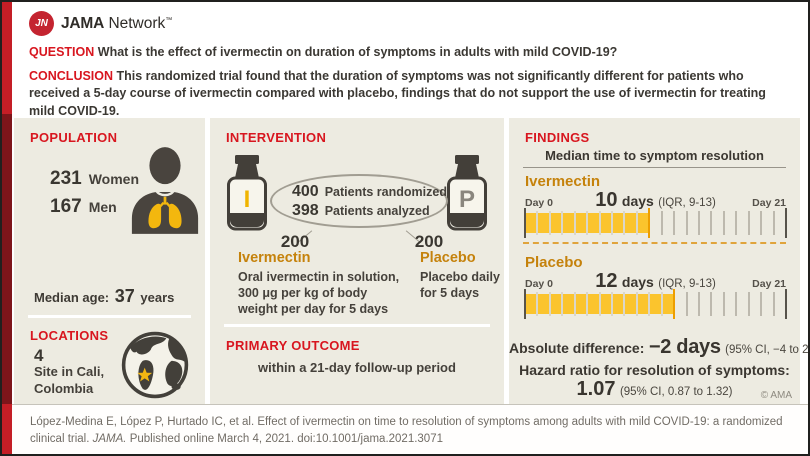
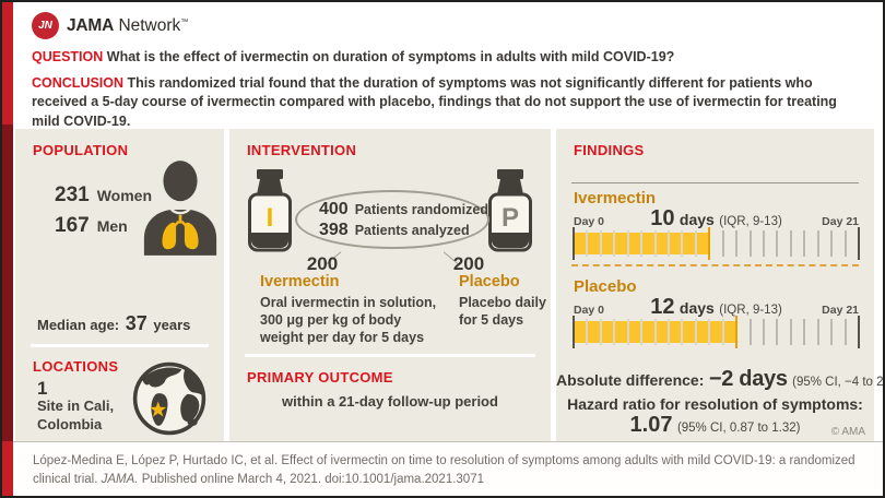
  JN
  JAMA Network
  QUESTION What is the effect of ivermectin on duration of symptoms in adults with mild COVID-19?
  CONCLUSION This randomized trial found that the duration of symptoms was not significantly different for patients who received a 5-day course of ivermectin compared with placebo, findings that do not support the use of ivermectin for treating mild COVID-19.
  POPULATION
  231
  Women
  167
  Men
  Median age: 37 years
  LOCATIONS
- 4
+ 1
  Site in Cali, Colombia
  INTERVENTION
  I
  P
  400
  Patients randomized
  398
  Patients analyzed
  200
  200
  Ivermectin
  Oral ivermectin in solution, 300 μg per kg of body weight per day for 5 days
  Placebo
  Placebo daily for 5 days
  PRIMARY OUTCOME
  within a 21-day follow-up period
  FINDINGS
- Median time to symptom resolution
  Ivermectin
  Day 0
  10 days (IQR, 9-13)
  Day 21
  Placebo
  Day 0
  12 days (IQR, 9-13)
  Day 21
  Absolute difference: −2 days (95% CI, −4 to 2
  Hazard ratio for resolution of symptoms:
  1.07 (95% CI, 0.87 to 1.32)
  © AMA
  López-Medina E, López P, Hurtado IC, et al. Effect of ivermectin on time to resolution of symptoms among adults with mild COVID-19: a randomized clinical trial. JAMA. Published online March 4, 2021. doi:10.1001/jama.2021.3071
